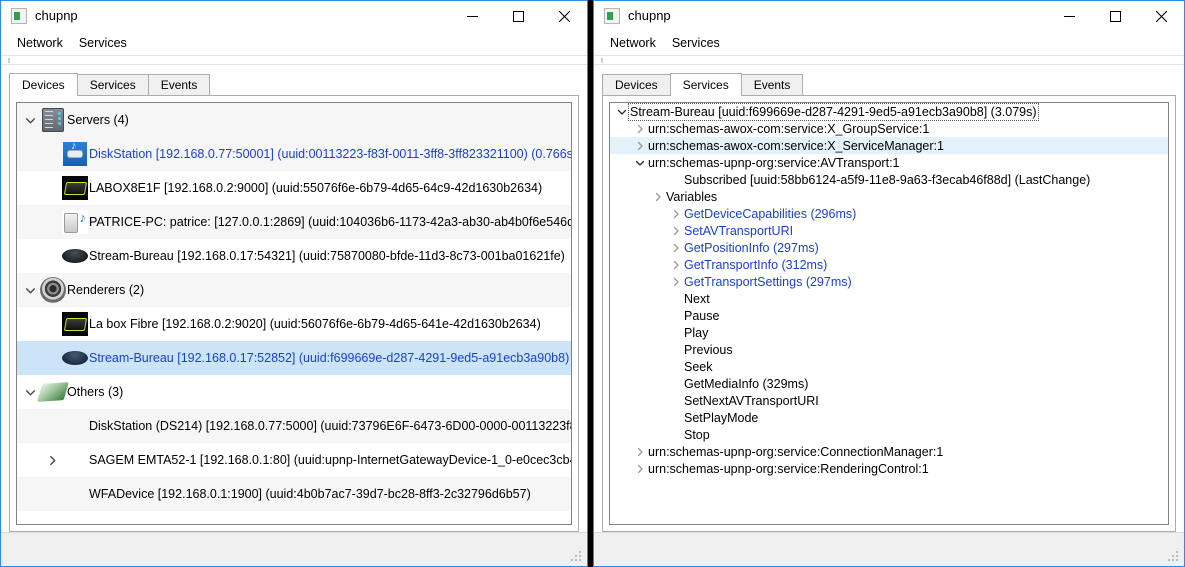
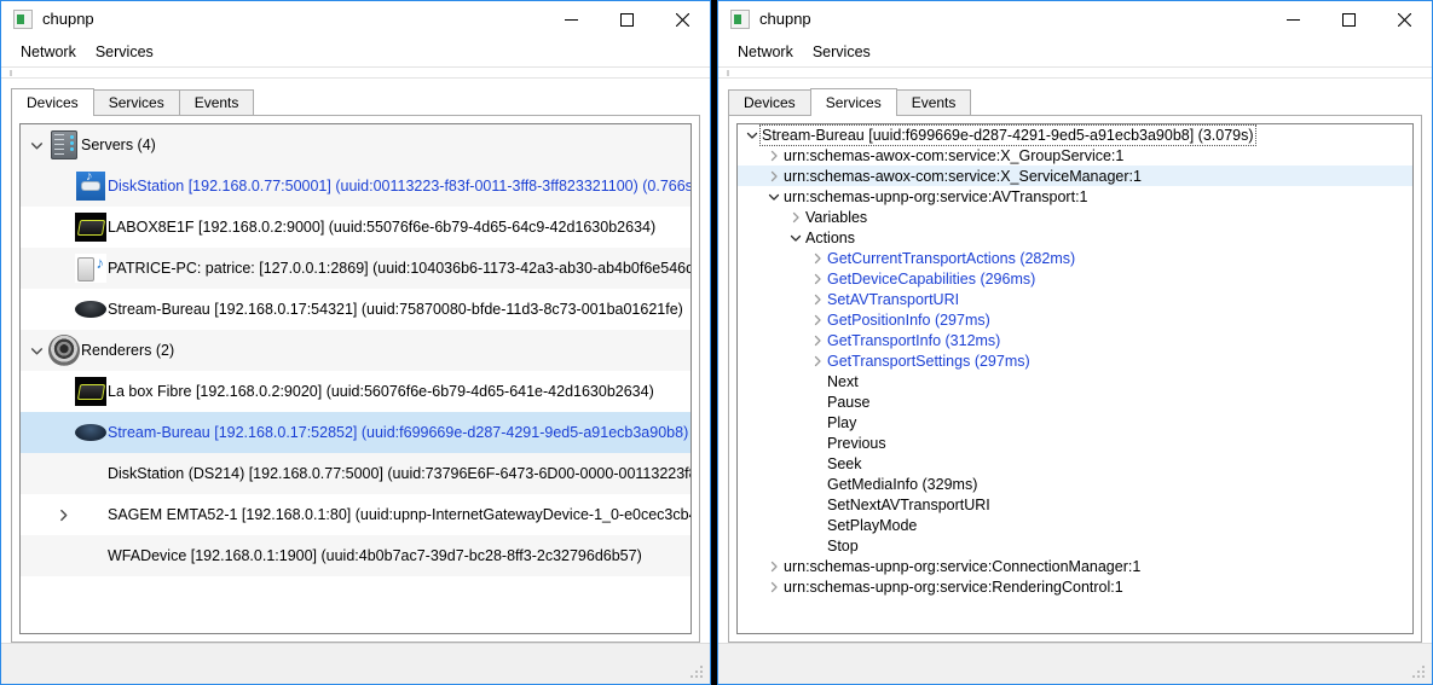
  chupnp
  Network
  Services
  Devices
  Services
  Events
  Servers (4)
  DiskStation [192.168.0.77:50001] (uuid:00113223-f83f-0011-3ff8-3ff823321100) (0.766s
  LABOX8E1F [192.168.0.2:9000] (uuid:55076f6e-6b79-4d65-64c9-42d1630b2634)
  PATRICE-PC: patrice: [127.0.0.1:2869] (uuid:104036b6-1173-42a3-ab30-ab4b0f6e546d
  Stream-Bureau [192.168.0.17:54321] (uuid:75870080-bfde-11d3-8c73-001ba01621fe)
  Renderers (2)
  La box Fibre [192.168.0.2:9020] (uuid:56076f6e-6b79-4d65-641e-42d1630b2634)
  Stream-Bureau [192.168.0.17:52852] (uuid:f699669e-d287-4291-9ed5-a91ecb3a90b8)
- Others (3)
  DiskStation (DS214) [192.168.0.77:5000] (uuid:73796E6F-6473-6D00-0000-00113223f
  SAGEM EMTA52-1 [192.168.0.1:80] (uuid:upnp-InternetGatewayDevice-1_0-e0cec3cb
  WFADevice [192.168.0.1:1900] (uuid:4b0b7ac7-39d7-bc28-8ff3-2c32796d6b57)
  chupnp
  Network
  Services
  Devices
  Services
  Events
  Stream-Bureau [uuid:f699669e-d287-4291-9ed5-a91ecb3a90b8] (3.079s)
  urn:schemas-awox-com:service:X_GroupService:1
  urn:schemas-awox-com:service:X_ServiceManager:1
  urn:schemas-upnp-org:service:AVTransport:1
- Subscribed [uuid:58bb6124-a5f9-11e8-9a63-f3ecab46f88d] (LastChange)
  Variables
+ Actions
+ GetCurrentTransportActions (282ms)
  GetDeviceCapabilities (296ms)
  SetAVTransportURI
  GetPositionInfo (297ms)
  GetTransportInfo (312ms)
  GetTransportSettings (297ms)
  Next
  Pause
  Play
  Previous
  Seek
  GetMediaInfo (329ms)
  SetNextAVTransportURI
  SetPlayMode
  Stop
  urn:schemas-upnp-org:service:ConnectionManager:1
  urn:schemas-upnp-org:service:RenderingControl:1
